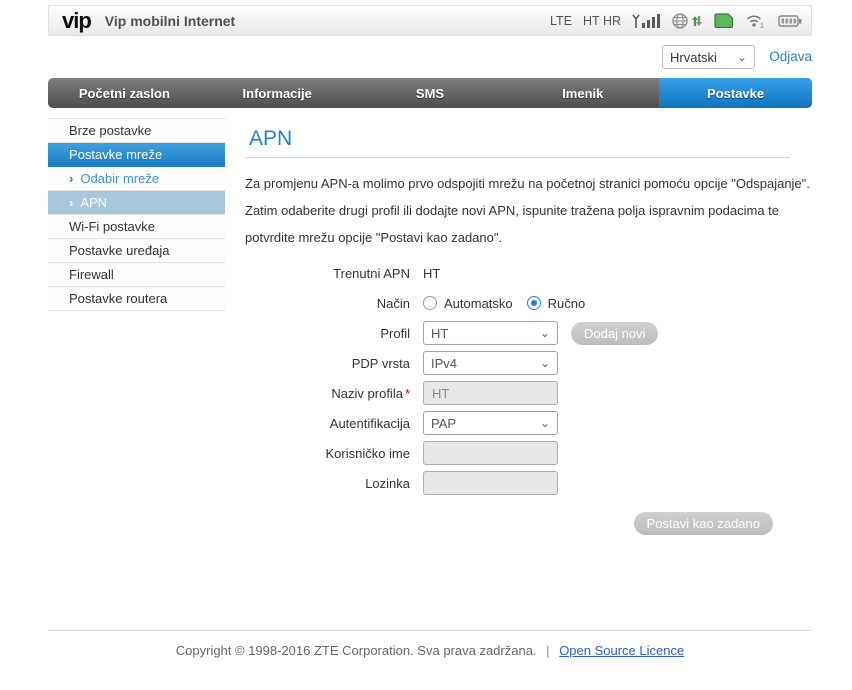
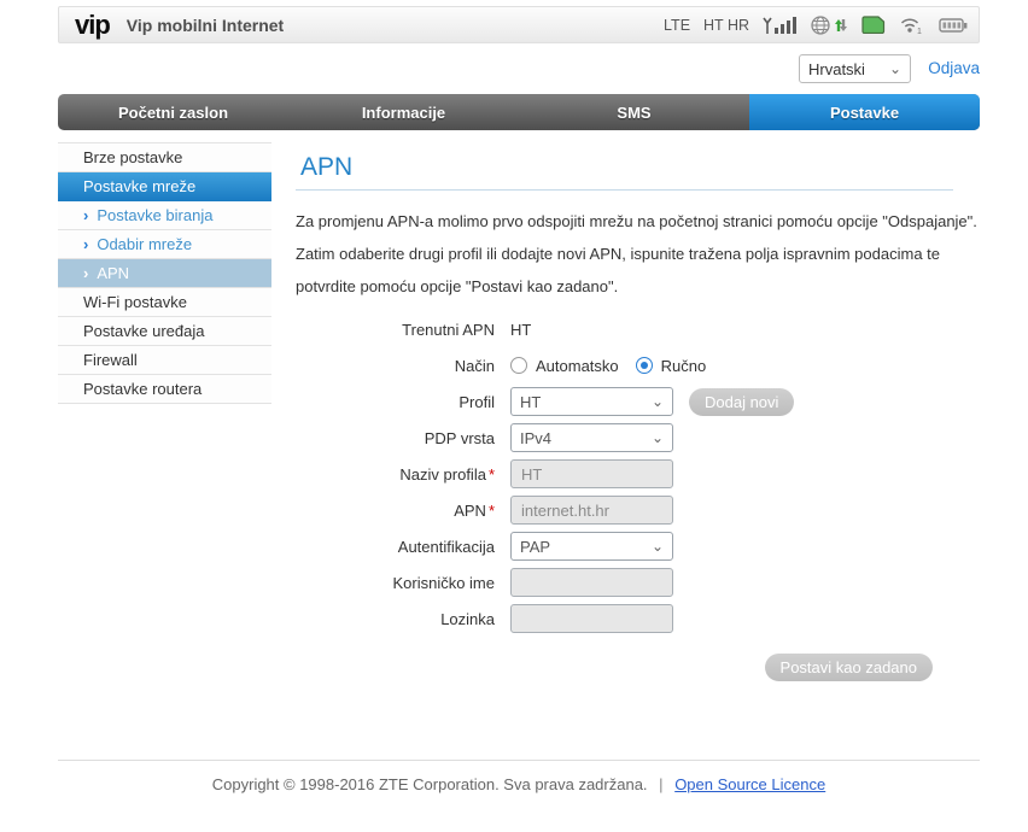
  vip
  Vip mobilni Internet
  LTE
  HT HR
  Hrvatski
  ⌄
  Odjava
  Početni zaslon
  Informacije
  SMS
- Imenik
  Postavke
  Brze postavke
  Postavke mreže
+ › Postavke biranja
  › Odabir mreže
  › APN
  Wi-Fi postavke
  Postavke uređaja
  Firewall
  Postavke routera
  APN
  Za promjenu APN-a molimo prvo odspojiti mrežu na početnoj stranici pomoću opcije "Odspajanje".
  Zatim odaberite drugi profil ili dodajte novi APN, ispunite tražena polja ispravnim podacima te
- potvrdite mrežu opcije "Postavi kao zadano".
+ potvrdite pomoću opcije "Postavi kao zadano".
  Trenutni APN
  HT
  Način
  Automatsko
  Ručno
  Profil
  HT
  ⌄
  Dodaj novi
  PDP vrsta
  IPv4
  ⌄
  Naziv profila *
  HT
+ APN *
+ internet.ht.hr
  Autentifikacija
  PAP
  ⌄
  Korisničko ime
  Lozinka
  Postavi kao zadano
  Copyright © 1998-2016 ZTE Corporation. Sva prava zadržana. | Open Source Licence
